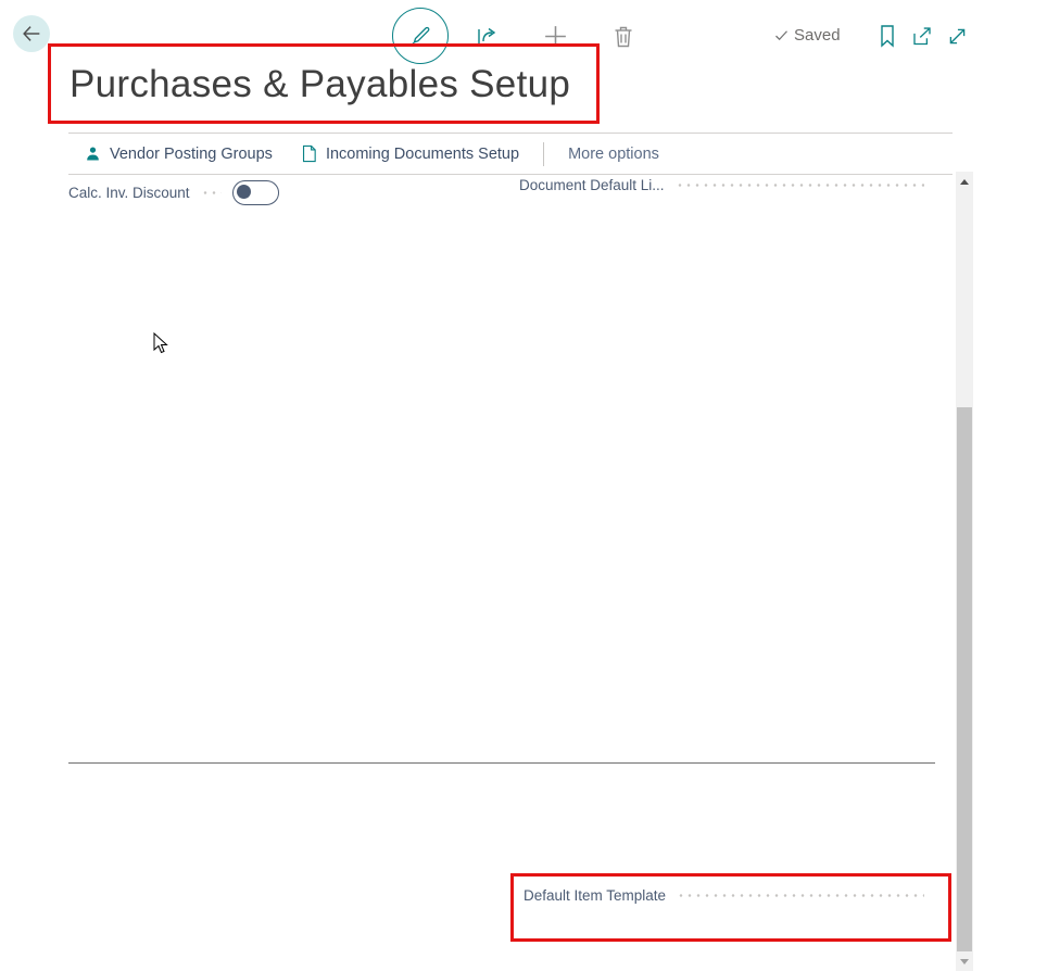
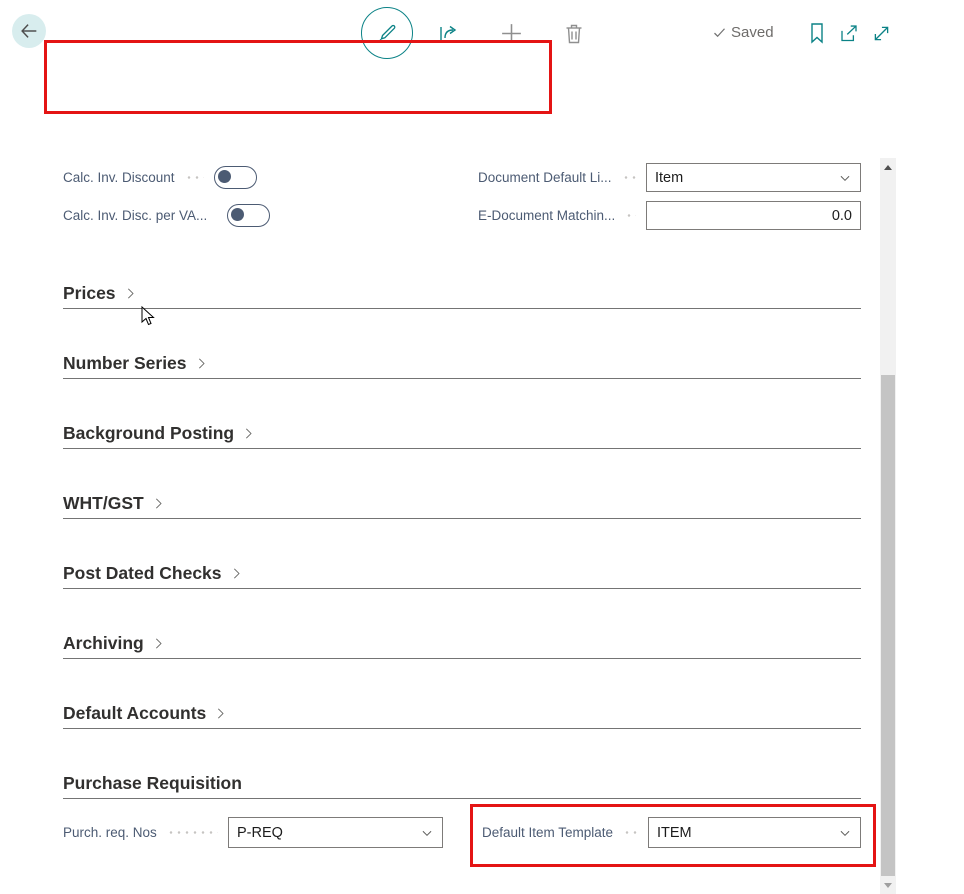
  Saved
- Purchases & Payables Setup
- Vendor Posting Groups
- Incoming Documents Setup
- More options
  Calc. Inv. Discount
+ Calc. Inv. Disc. per VA...
  Document Default Li...
+ Item
+ E-Document Matchin...
+ 0.0
+ Prices
+ Number Series
+ Background Posting
+ WHT/GST
+ Post Dated Checks
+ Archiving
+ Default Accounts
+ Purchase Requisition
+ Purch. req. Nos
+ P-REQ
  Default Item Template
+ ITEM
